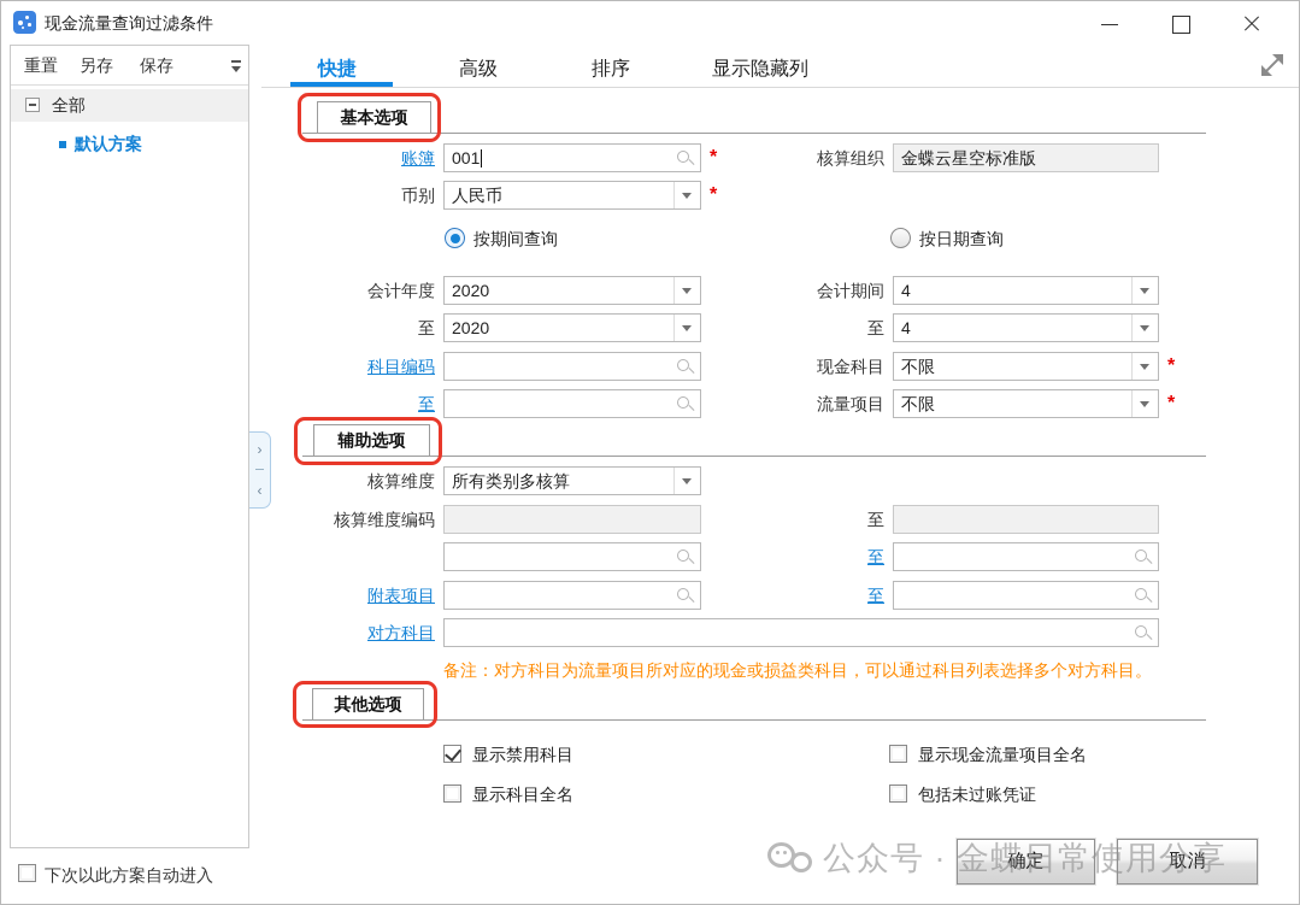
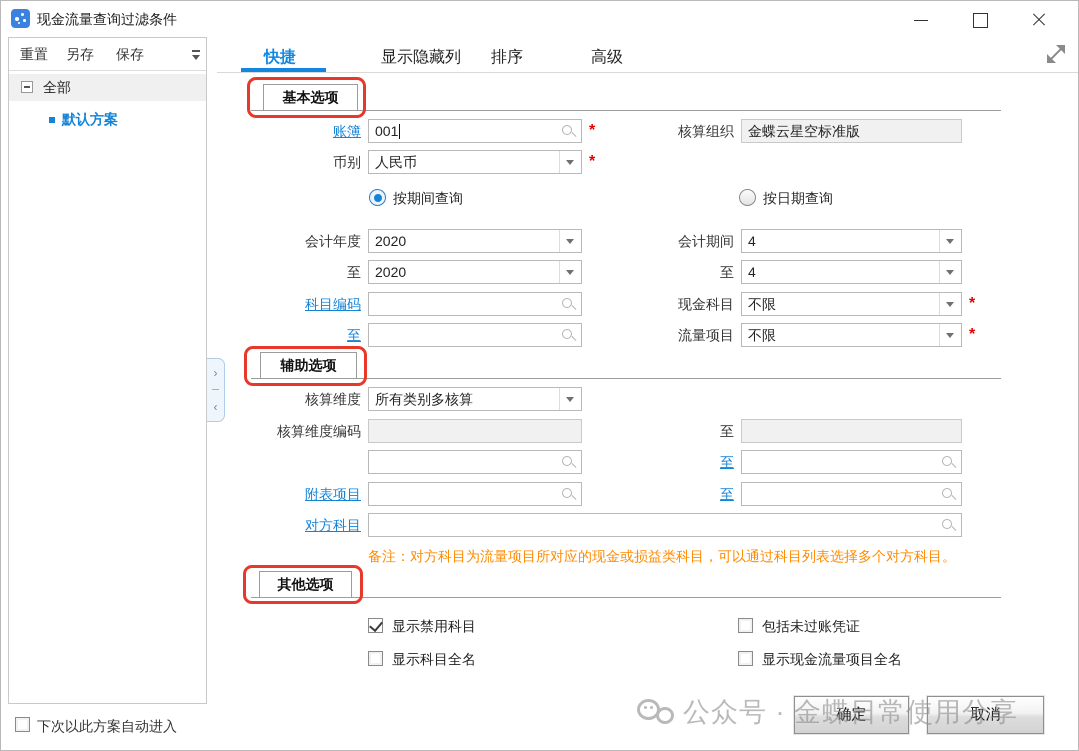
  现金流量查询过滤条件
  重置
  另存
  保存
  全部
  默认方案
  下次以此方案自动进入
  ›
  ‹
  快捷
- 高级
+ 显示隐藏列
  排序
- 显示隐藏列
+ 高级
  基本选项
  账簿
  001
  *
  核算组织
  金蝶云星空标准版
  币别
  人民币
  *
  按期间查询
  按日期查询
  会计年度
  2020
  会计期间
  4
  至
  2020
  至
  4
  科目编码
  现金科目
  不限
  *
  至
  流量项目
  不限
  *
  辅助选项
  核算维度
  所有类别多核算
  核算维度编码
  至
  至
  附表项目
  至
  对方科目
  备注：对方科目为流量项目所对应的现金或损益类科目，可以通过科目列表选择多个对方科目。
  其他选项
  显示禁用科目
- 显示现金流量项目全名
+ 包括未过账凭证
  显示科目全名
- 包括未过账凭证
+ 显示现金流量项目全名
  确定
  取消
  公众号 · 金蝶日常使用分享
